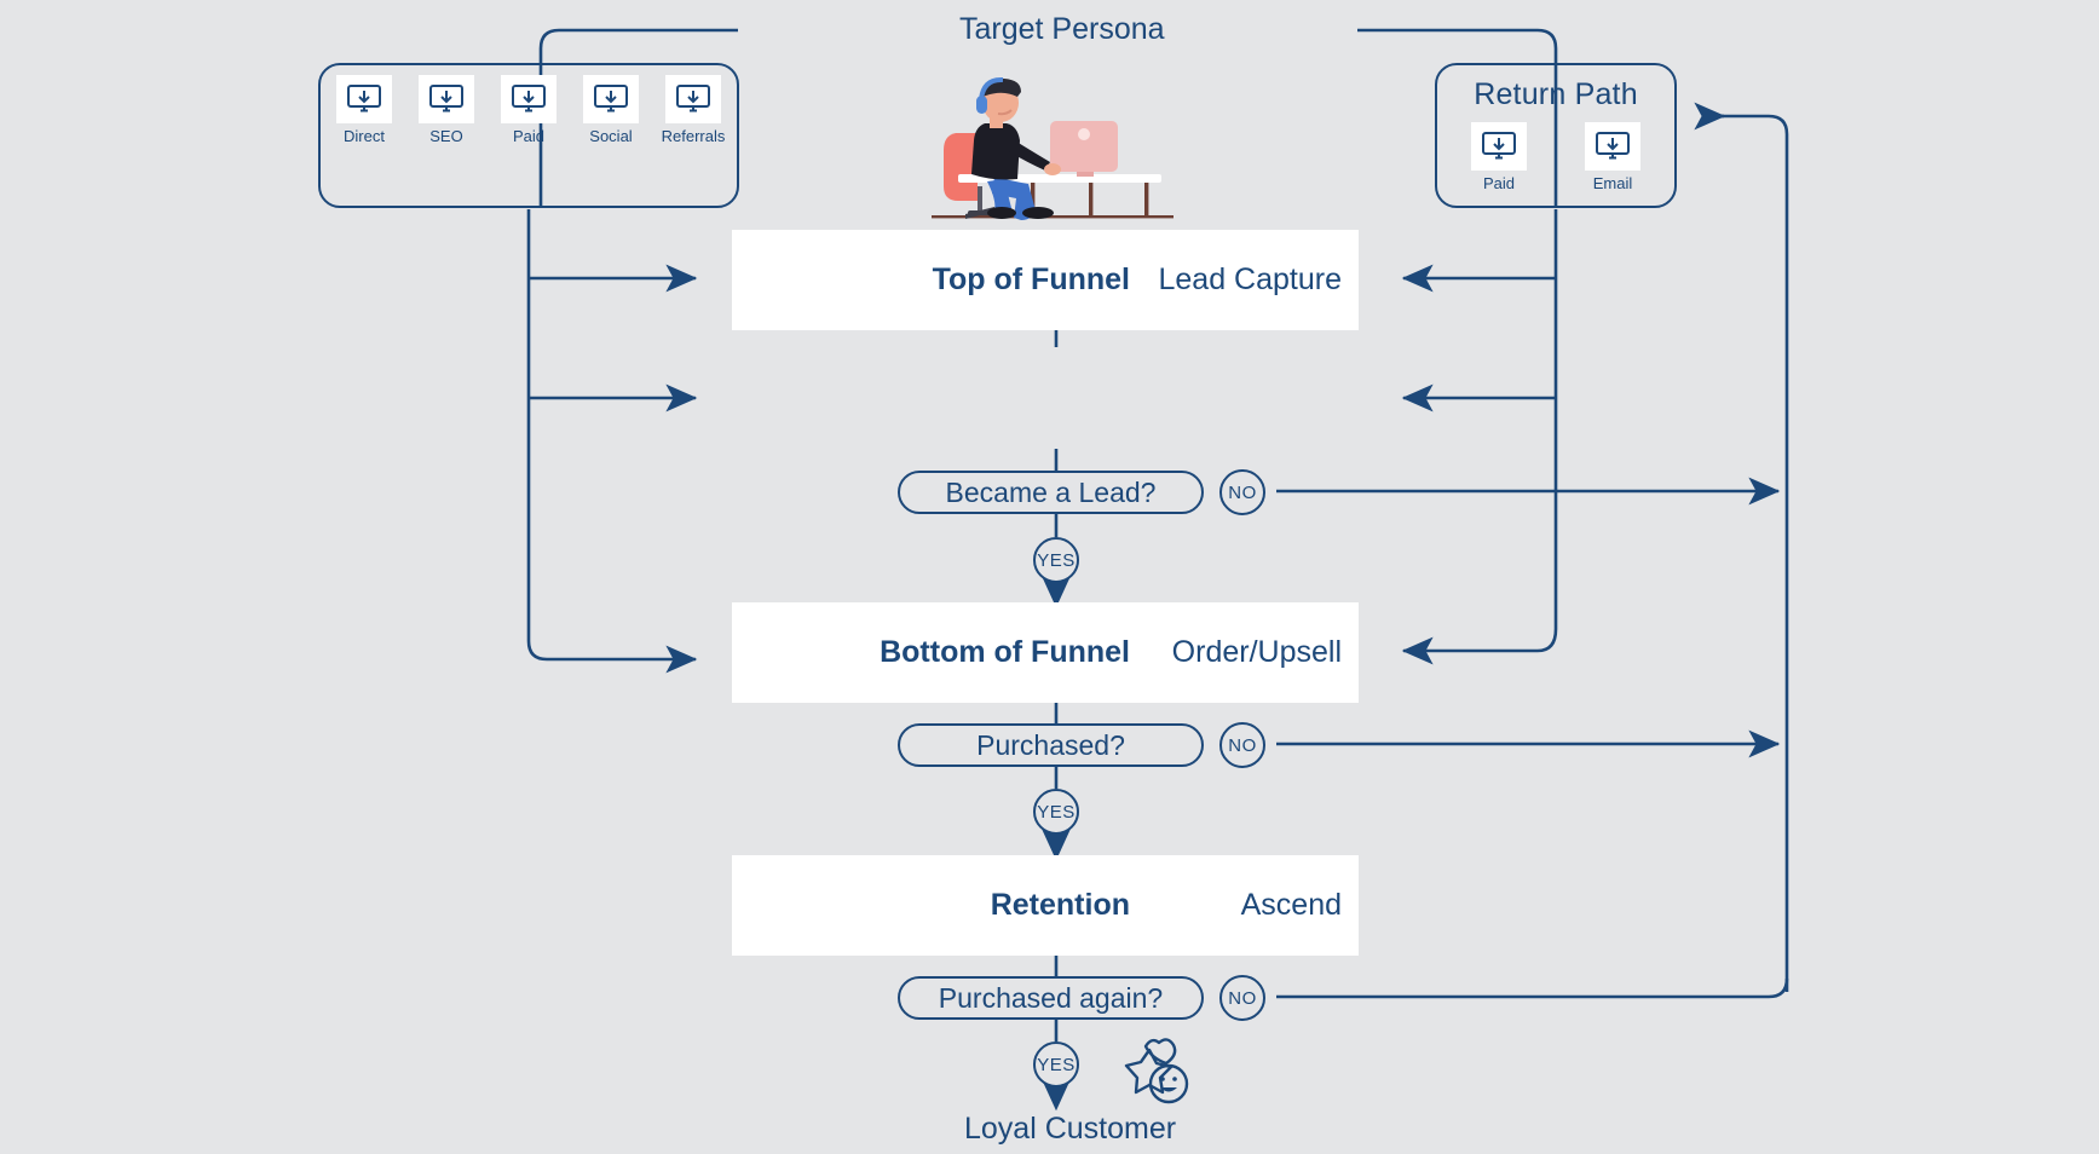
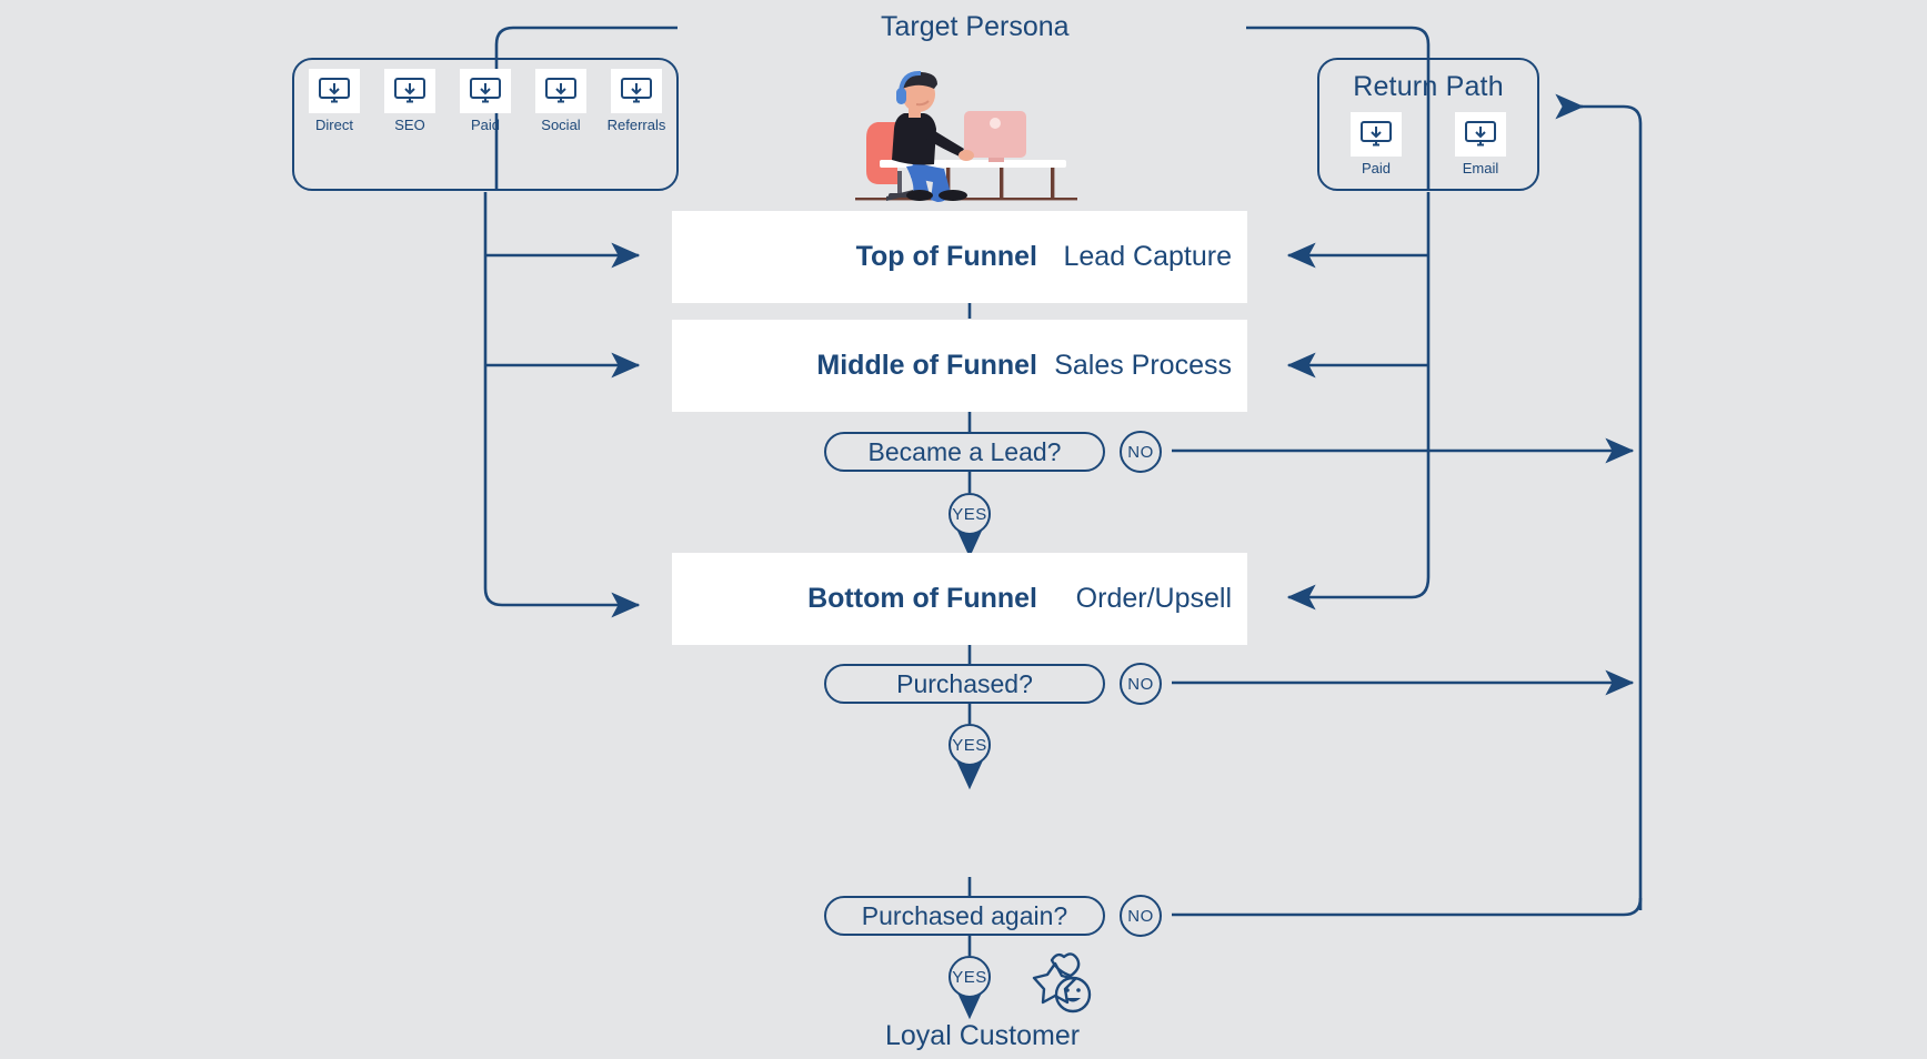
  Target Persona
  Direct
  SEO
  Paid
  Social
  Referrals
  Return Path
  Paid
  Email
  Top of Funnel
  Lead Capture
+ Middle of Funnel
+ Sales Process
  Bottom of Funnel
  Order/Upsell
- Retention
- Ascend
  Became a Lead?
  NO
  YES
  Purchased?
  NO
  YES
  Purchased again?
  NO
  YES
  Loyal Customer
